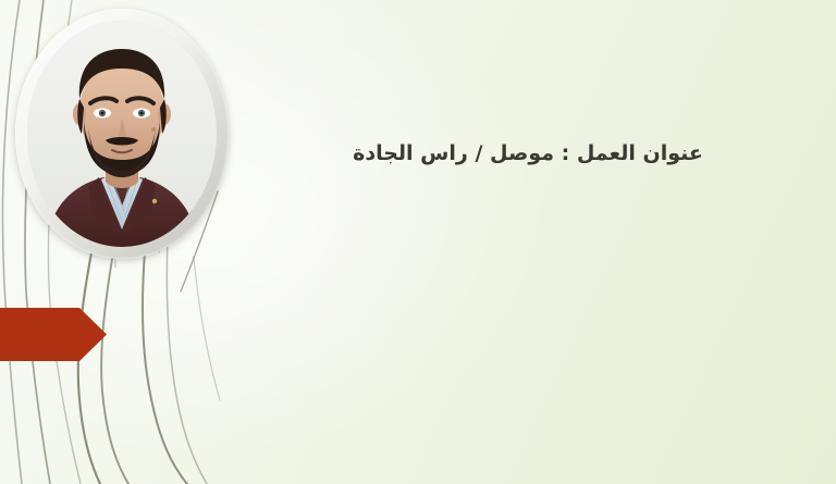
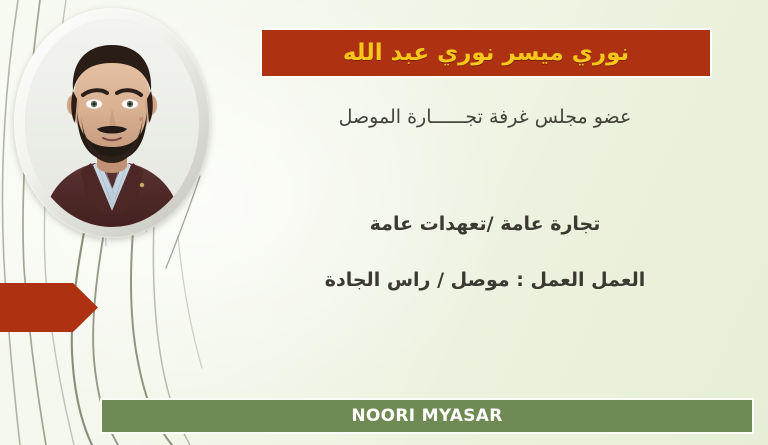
+ نوري ميسر نوري عبد الله
+ عضو مجلس غرفة تجــــــارة الموصل
+ تجارة عامة /تعهدات عامة
- عنوان العمل : موصل / راس الجادة
+ العمل العمل : موصل / راس الجادة
+ NOORI MYASAR
